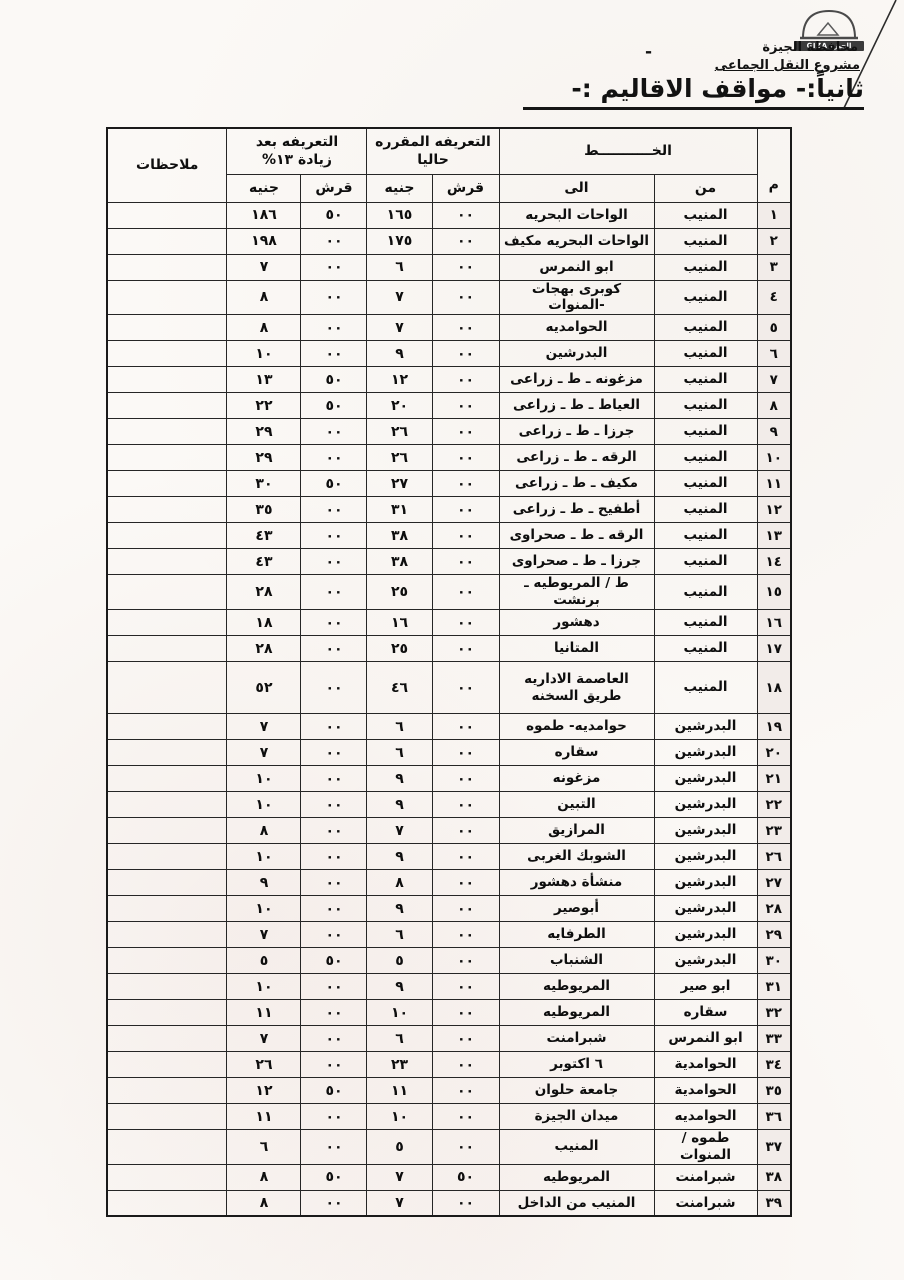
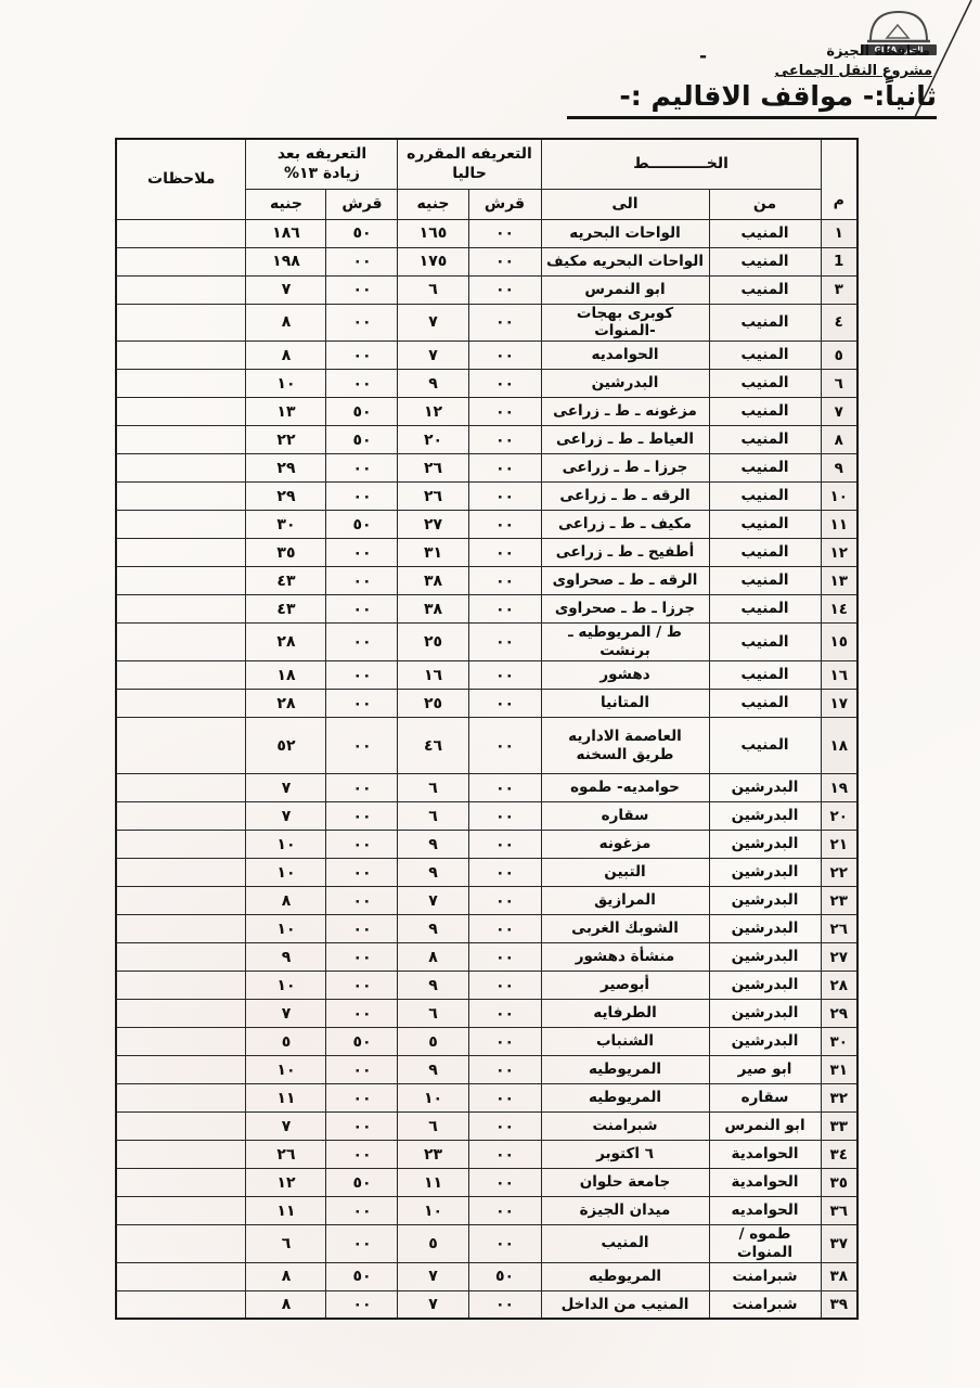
  الجيزة GIZA
  محافظة الجيزة
  مشروع النقل الجماعى
  -
  ثانياً:- مواقف الاقاليم :-
  م	الخـــــــــــط	التعريفه المقرره حاليا	التعريفه بعد زيادة ١٣%	ملاحظات
  من	الى	قرش	جنيه	قرش	جنيه
  ١	المنيب	الواحات البحريه	٠٠	١٦٥	٥٠	١٨٦
- ٢	المنيب	الواحات البحريه مكيف	٠٠	١٧٥	٠٠	١٩٨
+ 1	المنيب	الواحات البحريه مكيف	٠٠	١٧٥	٠٠	١٩٨
  ٣	المنيب	ابو النمرس	٠٠	٦	٠٠	٧
  ٤	المنيب	كوبرى بهجات -المنوات	٠٠	٧	٠٠	٨
  ٥	المنيب	الحوامديه	٠٠	٧	٠٠	٨
  ٦	المنيب	البدرشين	٠٠	٩	٠٠	١٠
  ٧	المنيب	مزغونه ـ ط ـ زراعى	٠٠	١٢	٥٠	١٣
  ٨	المنيب	العياط ـ ط ـ زراعى	٠٠	٢٠	٥٠	٢٢
  ٩	المنيب	جرزا ـ ط ـ زراعى	٠٠	٢٦	٠٠	٢٩
  ١٠	المنيب	الرقه ـ ط ـ زراعى	٠٠	٢٦	٠٠	٢٩
  ١١	المنيب	مكيف ـ ط ـ زراعى	٠٠	٢٧	٥٠	٣٠
  ١٢	المنيب	أطفيح ـ ط ـ زراعى	٠٠	٣١	٠٠	٣٥
  ١٣	المنيب	الرقه ـ ط ـ صحراوى	٠٠	٣٨	٠٠	٤٣
  ١٤	المنيب	جرزا ـ ط ـ صحراوى	٠٠	٣٨	٠٠	٤٣
  ١٥	المنيب	ط / المريوطيه ـ برنشت	٠٠	٢٥	٠٠	٢٨
  ١٦	المنيب	دهشور	٠٠	١٦	٠٠	١٨
  ١٧	المنيب	المتانيا	٠٠	٢٥	٠٠	٢٨
  ١٨	المنيب	العاصمة الاداريهطريق السخنه	٠٠	٤٦	٠٠	٥٢
  ١٩	البدرشين	حوامديه- طموه	٠٠	٦	٠٠	٧
  ٢٠	البدرشين	سقاره	٠٠	٦	٠٠	٧
  ٢١	البدرشين	مزغونه	٠٠	٩	٠٠	١٠
  ٢٢	البدرشين	التبين	٠٠	٩	٠٠	١٠
  ٢٣	البدرشين	المرازيق	٠٠	٧	٠٠	٨
  ٢٦	البدرشين	الشوبك الغربى	٠٠	٩	٠٠	١٠
  ٢٧	البدرشين	منشأة دهشور	٠٠	٨	٠٠	٩
  ٢٨	البدرشين	أبوصير	٠٠	٩	٠٠	١٠
  ٢٩	البدرشين	الطرفايه	٠٠	٦	٠٠	٧
  ٣٠	البدرشين	الشنباب	٠٠	٥	٥٠	٥
  ٣١	ابو صير	المريوطيه	٠٠	٩	٠٠	١٠
  ٣٢	سقاره	المريوطيه	٠٠	١٠	٠٠	١١
  ٣٣	ابو النمرس	شبرامنت	٠٠	٦	٠٠	٧
  ٣٤	الحوامدية	٦ اكتوبر	٠٠	٢٣	٠٠	٢٦
  ٣٥	الحوامدية	جامعة حلوان	٠٠	١١	٥٠	١٢
  ٣٦	الحوامديه	ميدان الجيزة	٠٠	١٠	٠٠	١١
  ٣٧	طموه / المنوات	المنيب	٠٠	٥	٠٠	٦
  ٣٨	شبرامنت	المريوطيه	٥٠	٧	٥٠	٨
  ٣٩	شبرامنت	المنيب من الداخل	٠٠	٧	٠٠	٨
